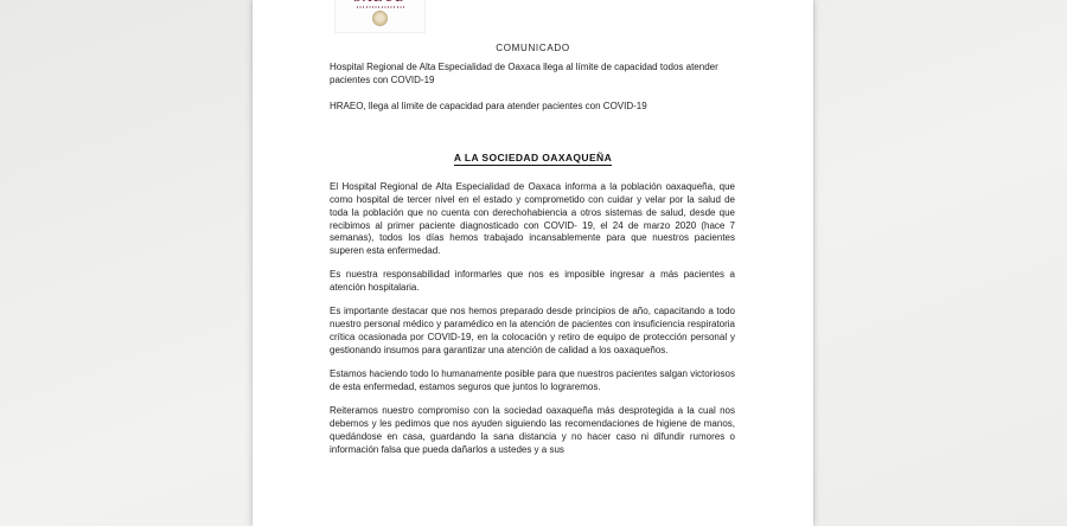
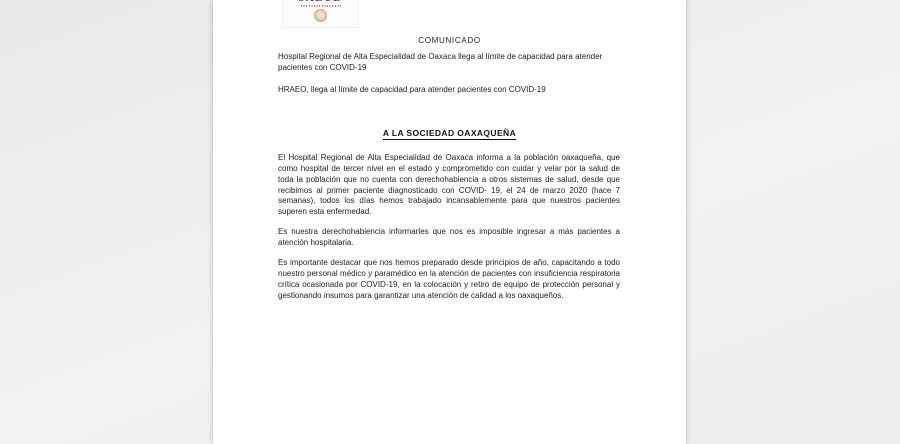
  COMUNICADO
- Hospital Regional de Alta Especialidad de Oaxaca llega al límite de capacidad todos atender pacientes con COVID-19
+ Hospital Regional de Alta Especialidad de Oaxaca llega al límite de capacidad para atender pacientes con COVID-19
  HRAEO, llega al límite de capacidad para atender pacientes con COVID-19
  A LA SOCIEDAD OAXAQUEÑA
  El Hospital Regional de Alta Especialidad de Oaxaca informa a la población oaxaqueña, que como hospital de tercer nivel en el estado y comprometido con cuidar y velar por la salud de toda la población que no cuenta con derechohabiencia a otros sistemas de salud, desde que recibimos al primer paciente diagnosticado con COVID- 19, el 24 de marzo 2020 (hace 7 semanas), todos los días hemos trabajado incansablemente para que nuestros pacientes superen esta enfermedad.
- Es nuestra responsabilidad informarles que nos es imposible ingresar a más pacientes a atención hospitalaria.
+ Es nuestra derechohabiencia informarles que nos es imposible ingresar a más pacientes a atención hospitalaria.
  Es importante destacar que nos hemos preparado desde principios de año, capacitando a todo nuestro personal médico y paramédico en la atención de pacientes con insuficiencia respiratoria crítica ocasionada por COVID-19, en la colocación y retiro de equipo de protección personal y gestionando insumos para garantizar una atención de calidad a los oaxaqueños.
- Estamos haciendo todo lo humanamente posible para que nuestros pacientes salgan victoriosos de esta enfermedad, estamos seguros que juntos lo lograremos.
- Reiteramos nuestro compromiso con la sociedad oaxaqueña más desprotegida a la cual nos debemos y les pedimos que nos ayuden siguiendo las recomendaciones de higiene de manos, quedándose en casa, guardando la sana distancia y no hacer caso ni difundir rumores o información falsa que pueda dañarlos a ustedes y a sus
